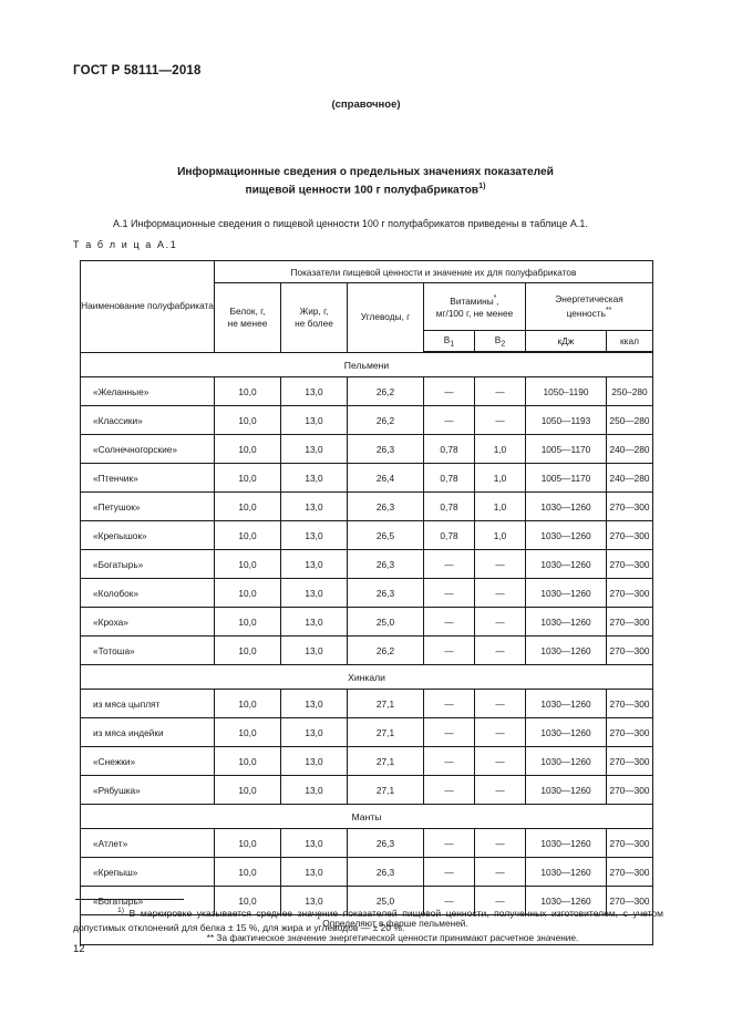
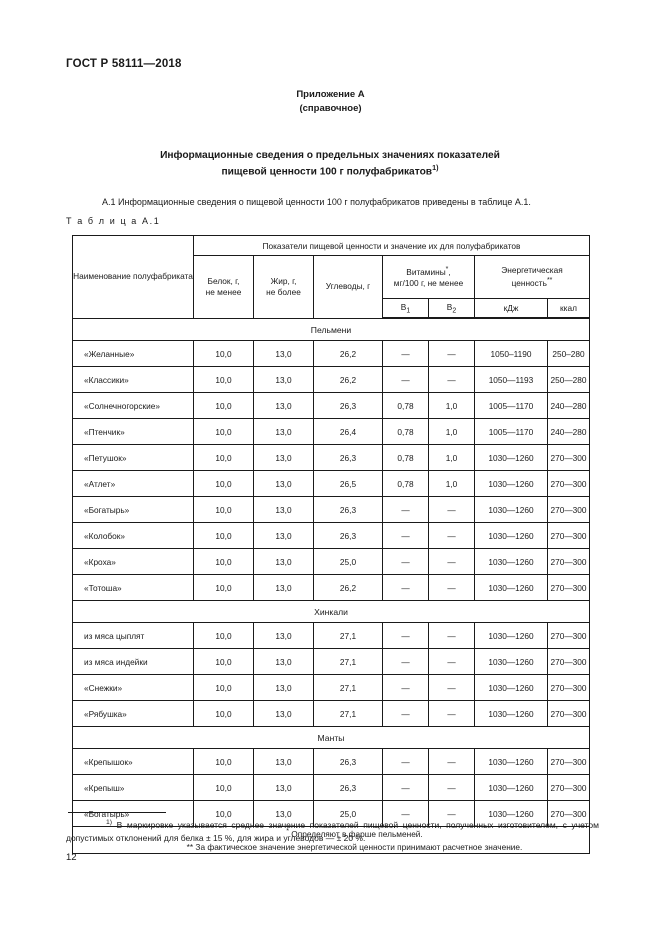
  ГОСТ Р 58111—2018
+ Приложение А
  (справочное)
  Информационные сведения о предельных значениях показателей
  пищевой ценности 100 г полуфабрикатов1)
  А.1 Информационные сведения о пищевой ценности 100 г полуфабрикатов приведены в таблице А.1.
  Т а б л и ц а А.1
  Наименование полуфабриката	Показатели пищевой ценности и значение их для полуфабрикатов
  Белок, г,не менее	Жир, г,не более	Углеводы, г	Витамины ,мг/100 г, не менее	Энергетическаяценность
  В	В	кДж	ккал
  Пельмени
  «Желанные»	10,0	13,0	26,2	—	—	1050–1190	250–280
  «Классики»	10,0	13,0	26,2	—	—	1050—1193	250—280
  «Солнечногорские»	10,0	13,0	26,3	0,78	1,0	1005—1170	240—280
  «Птенчик»	10,0	13,0	26,4	0,78	1,0	1005—1170	240—280
  «Петушок»	10,0	13,0	26,3	0,78	1,0	1030—1260	270—300
- «Крепышок»	10,0	13,0	26,5	0,78	1,0	1030—1260	270—300
+ «Атлет»	10,0	13,0	26,5	0,78	1,0	1030—1260	270—300
  «Богатырь»	10,0	13,0	26,3	—	—	1030—1260	270—300
  «Колобок»	10,0	13,0	26,3	—	—	1030—1260	270—300
  «Кроха»	10,0	13,0	25,0	—	—	1030—1260	270—300
  «Тотоша»	10,0	13,0	26,2	—	—	1030—1260	270—300
  Хинкали
  из мяса цыплят	10,0	13,0	27,1	—	—	1030—1260	270—300
  из мяса индейки	10,0	13,0	27,1	—	—	1030—1260	270—300
  «Снежки»	10,0	13,0	27,1	—	—	1030—1260	270—300
  «Рябушка»	10,0	13,0	27,1	—	—	1030—1260	270—300
  Манты
- «Атлет»	10,0	13,0	26,3	—	—	1030—1260	270—300
+ «Крепышок»	10,0	13,0	26,3	—	—	1030—1260	270—300
  «Крепыш»	10,0	13,0	26,3	—	—	1030—1260	270—300
  «Богатырь»	10,0	13,0	25,0	—	—	1030—1260	270—300
  Определяют в фарше пельменей.** За фактическое значение энергетической ценности принимают расчетное значение.
  В маркировке указывается среднее значение показателей пищевой ценности, полученных изготовителем, с учетом допустимых отклонений для белка ± 15 %, для жира и углеводов — ± 20 %.
  12
